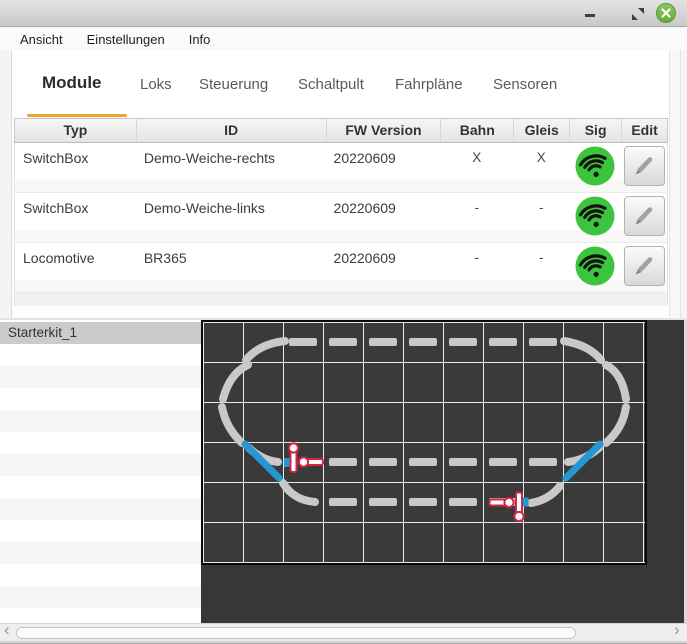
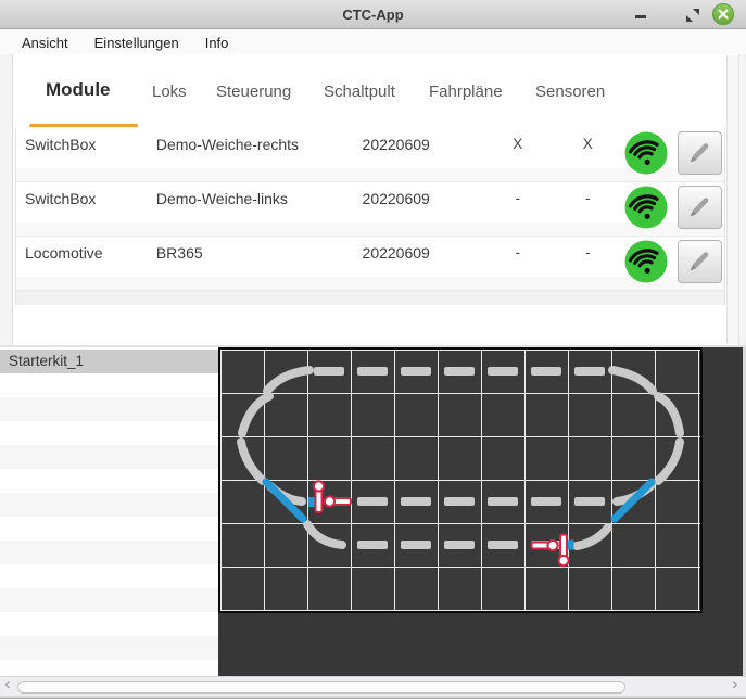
+ CTC-App
  Ansicht
  Einstellungen
  Info
  Module
  Loks
  Steuerung
  Schaltpult
  Fahrpläne
  Sensoren
- Typ
- ID
- FW Version
- Bahn
- Gleis
- Sig
- Edit
  SwitchBox
  Demo-Weiche-rechts
  20220609
  X
  X
  SwitchBox
  Demo-Weiche-links
  20220609
  -
  -
  Locomotive
  BR365
  20220609
  -
  -
  Starterkit_1
  ‹
  ›
